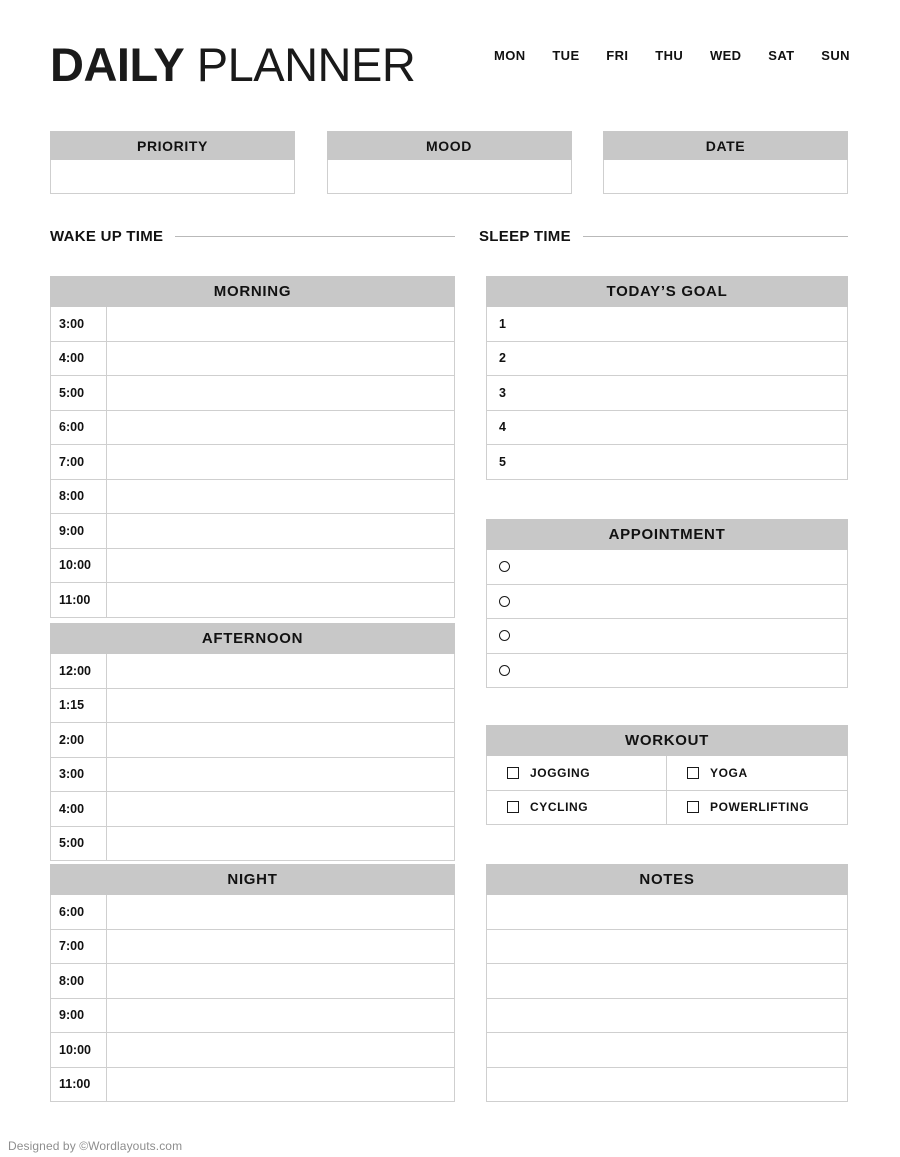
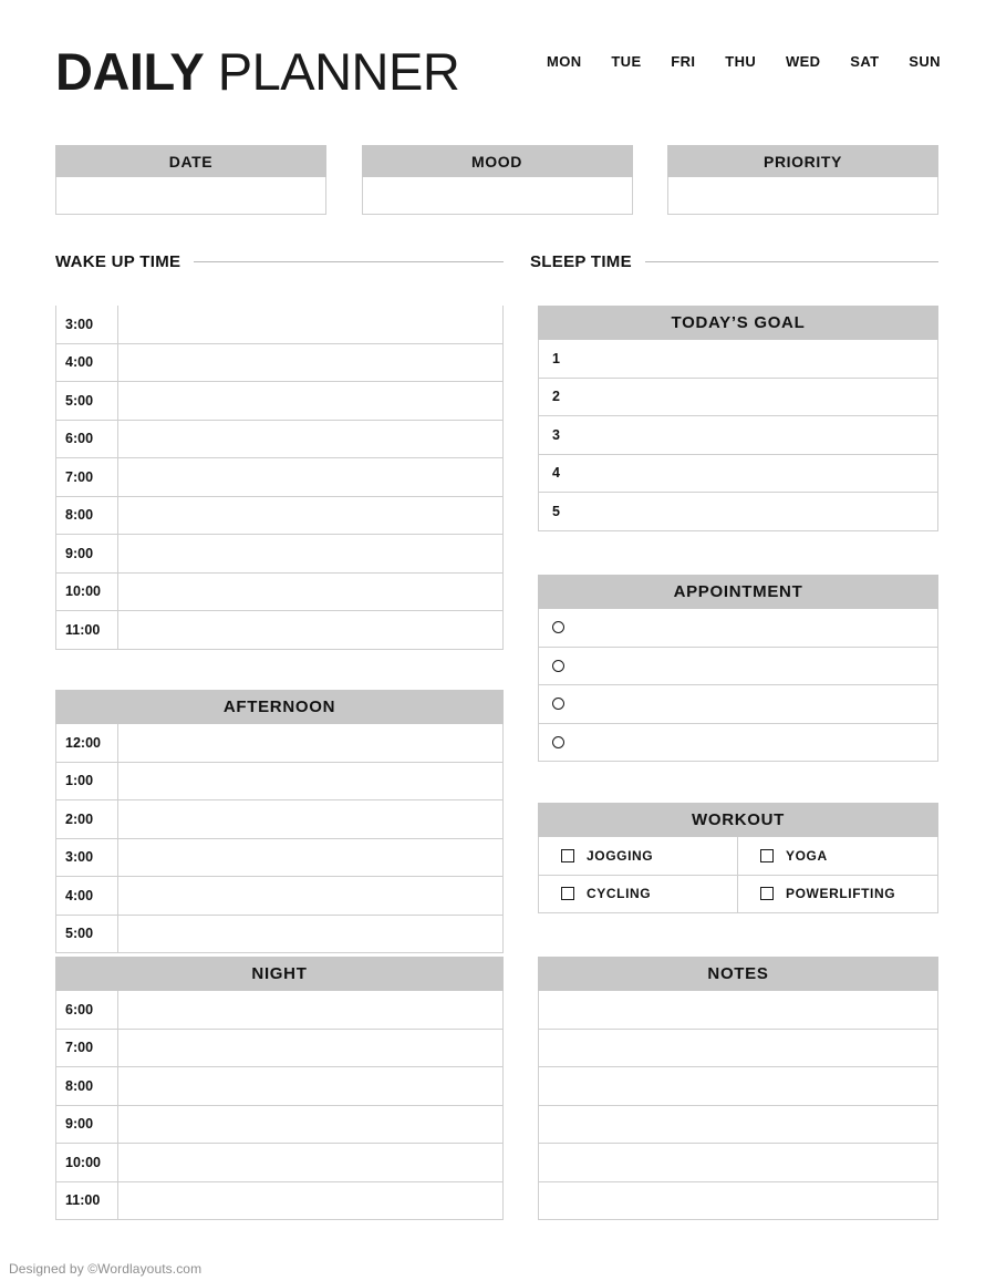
  DAILY PLANNER
  MON
  TUE
  FRI
  THU
  WED
  SAT
  SUN
- PRIORITY
+ DATE
  MOOD
- DATE
+ PRIORITY
  WAKE UP TIME
  SLEEP TIME
- MORNING
  3:00
  4:00
  5:00
  6:00
  7:00
  8:00
  9:00
  10:00
  11:00
  AFTERNOON
  12:00
- 1:15
+ 1:00
  2:00
  3:00
  4:00
  5:00
  NIGHT
  6:00
  7:00
  8:00
  9:00
  10:00
  11:00
  TODAY’S GOAL
  1
  2
  3
  4
  5
  APPOINTMENT
  WORKOUT
  JOGGING
  YOGA
  CYCLING
  POWERLIFTING
  NOTES
  Designed by ©Wordlayouts.com
